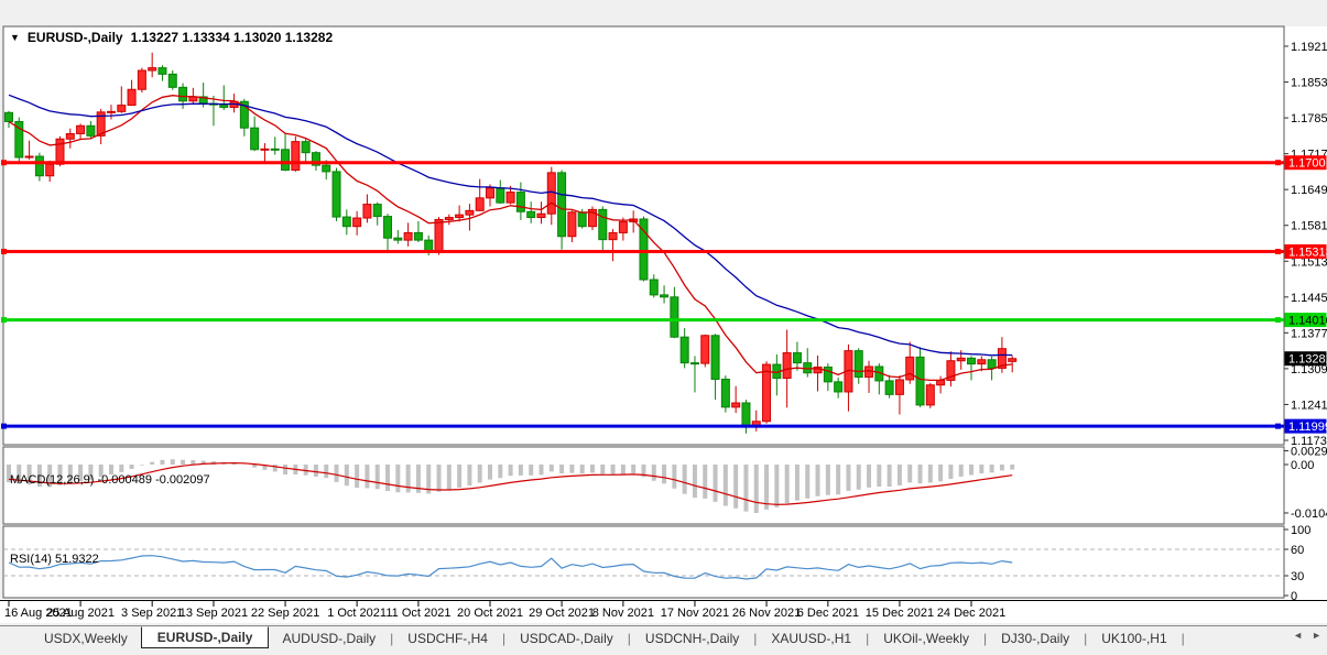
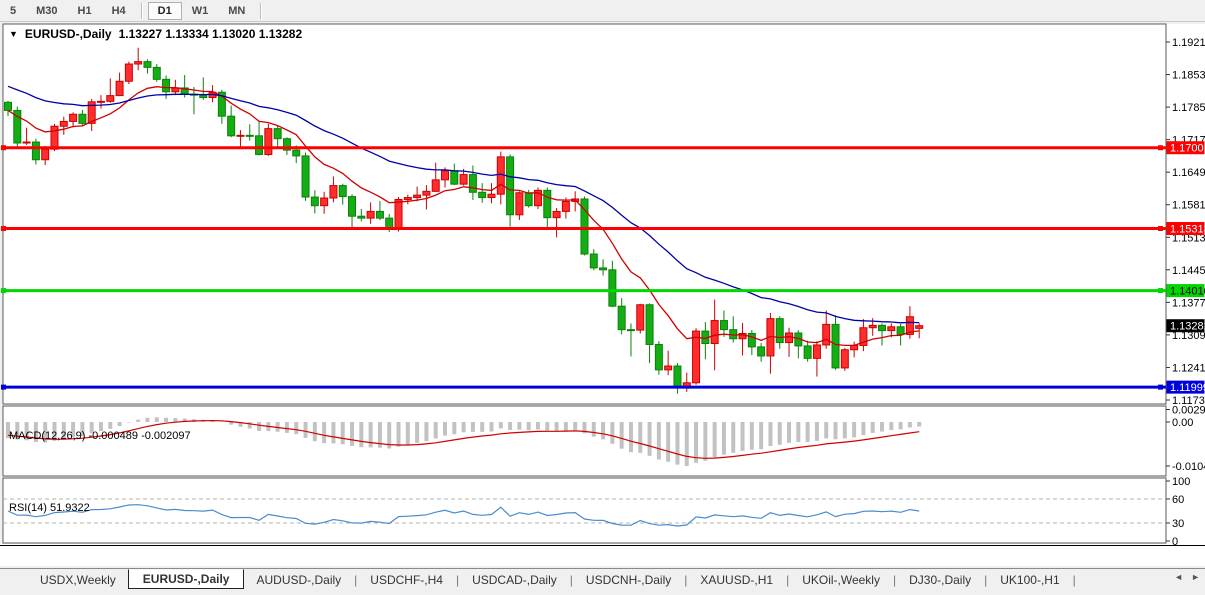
+ 5
+ M30
+ H1
+ H4
+ D1
+ W1
+ MN
  1.1921
  1.1853
  1.1785
  1.1717
  1.1649
  1.1581
  1.1513
  1.1445
  1.1377
  1.1309
  1.1241
  1.1173
  1.1700
  1.1531
  1.1401
  1.1199
  1.1328
  0.0029
  0.00
  -0.010
  100
  60
  30
  0
- 16 Aug 2021
- 25 Aug 2021
- 3 Sep 2021
- 13 Sep 2021
- 22 Sep 2021
- 1 Oct 2021
- 11 Oct 2021
- 20 Oct 2021
- 29 Oct 2021
- 8 Nov 2021
- 17 Nov 2021
- 26 Nov 2021
- 6 Dec 2021
- 15 Dec 2021
- 24 Dec 2021
  ▼
  EURUSD-,Daily
  1.13227 1.13334 1.13020 1.13282
  MACD(12,26,9) -0.000489 -0.002097
  RSI(14) 51.9322
  USDX,Weekly
  EURUSD-,Daily
  AUDUSD-,Daily
  |
  USDCHF-,H4
  |
  USDCAD-,Daily
  |
  USDCNH-,Daily
  |
  XAUUSD-,H1
  |
  UKOil-,Weekly
  |
  DJ30-,Daily
  |
  UK100-,H1
  |
  ◄
  ►
